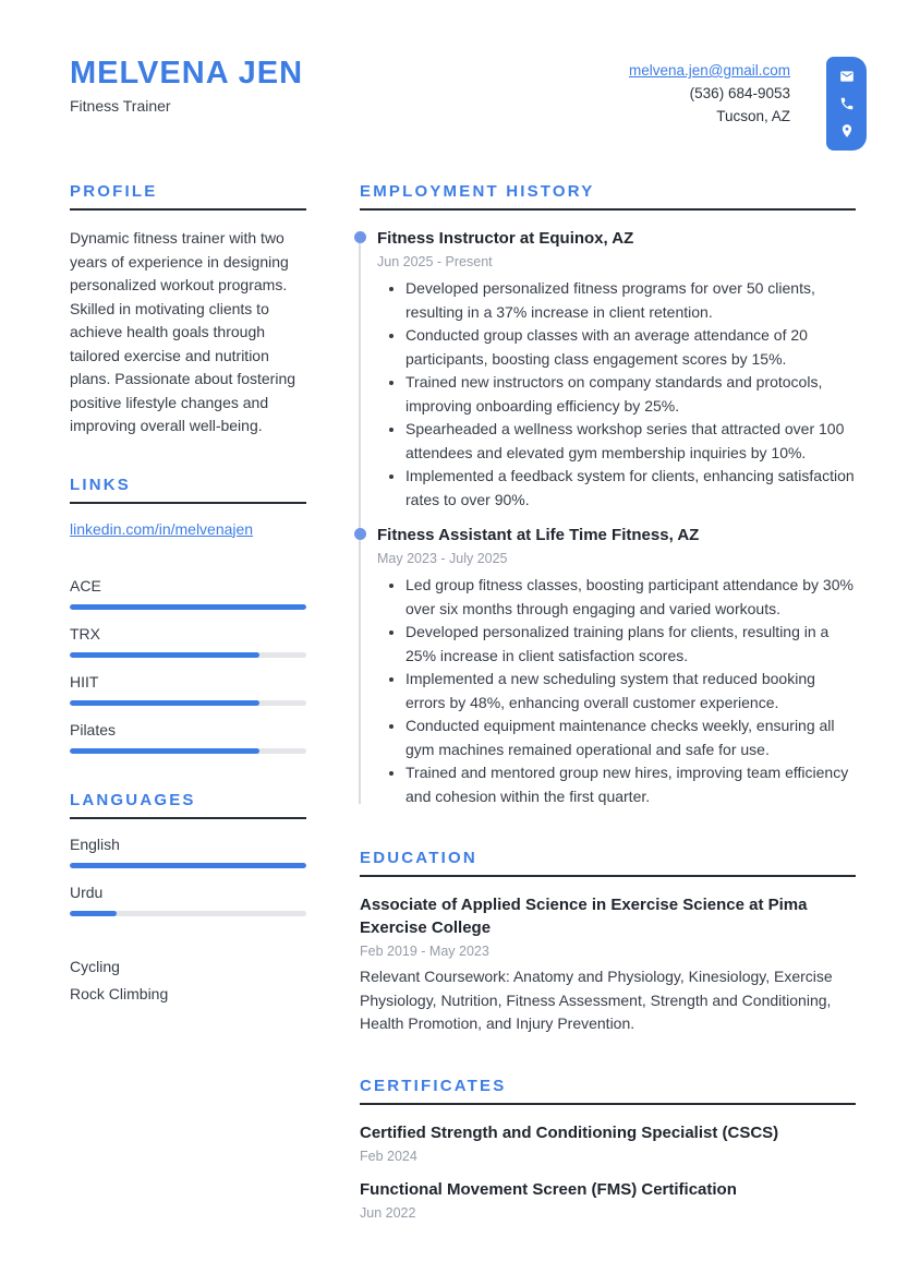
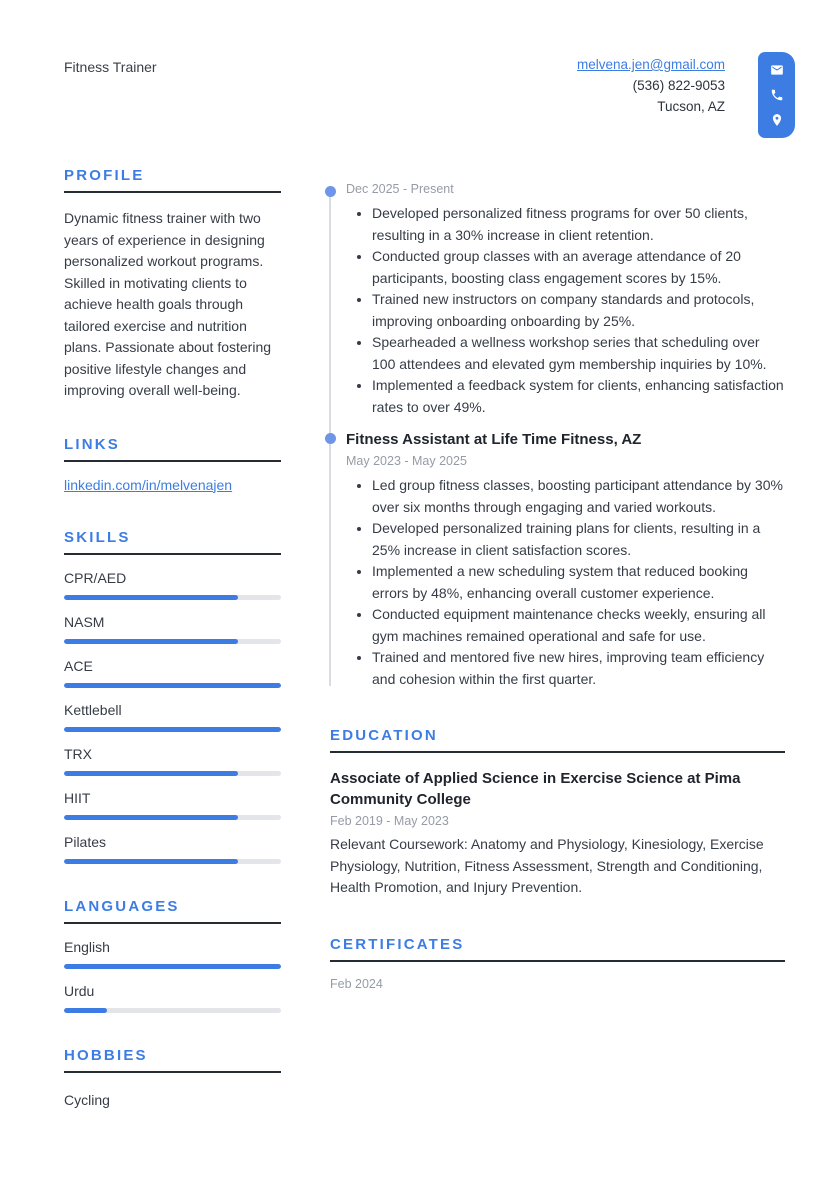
- MELVENA JEN
  Fitness Trainer
  melvena.jen@gmail.com
- (536) 684-9053
+ (536) 822-9053
  Tucson, AZ
  PROFILE
  Dynamic fitness trainer with two years of experience in designing personalized workout programs. Skilled in motivating clients to achieve health goals through tailored exercise and nutrition plans. Passionate about fostering positive lifestyle changes and improving overall well-being.
  LINKS
  linkedin.com/in/melvenajen
+ SKILLS
+ CPR/AED
+ NASM
  ACE
+ Kettlebell
  TRX
  HIIT
  Pilates
  LANGUAGES
  English
  Urdu
+ HOBBIES
  Cycling
- Rock Climbing
- EMPLOYMENT HISTORY
- Fitness Instructor at Equinox, AZ
- Jun 2025 - Present
+ Dec 2025 - Present
- Developed personalized fitness programs for over 50 clients, resulting in a 37% increase in client retention.
+ Developed personalized fitness programs for over 50 clients, resulting in a 30% increase in client retention.
  Conducted group classes with an average attendance of 20 participants, boosting class engagement scores by 15%.
- Trained new instructors on company standards and protocols, improving onboarding efficiency by 25%.
+ Trained new instructors on company standards and protocols, improving onboarding onboarding by 25%.
- Spearheaded a wellness workshop series that attracted over 100 attendees and elevated gym membership inquiries by 10%.
+ Spearheaded a wellness workshop series that scheduling over 100 attendees and elevated gym membership inquiries by 10%.
- Implemented a feedback system for clients, enhancing satisfaction rates to over 90%.
+ Implemented a feedback system for clients, enhancing satisfaction rates to over 49%.
  Fitness Assistant at Life Time Fitness, AZ
- May 2023 - July 2025
+ May 2023 - May 2025
  Led group fitness classes, boosting participant attendance by 30% over six months through engaging and varied workouts.
  Developed personalized training plans for clients, resulting in a 25% increase in client satisfaction scores.
  Implemented a new scheduling system that reduced booking errors by 48%, enhancing overall customer experience.
  Conducted equipment maintenance checks weekly, ensuring all gym machines remained operational and safe for use.
- Trained and mentored group new hires, improving team efficiency and cohesion within the first quarter.
+ Trained and mentored five new hires, improving team efficiency and cohesion within the first quarter.
  EDUCATION
- Associate of Applied Science in Exercise Science at Pima Exercise College
+ Associate of Applied Science in Exercise Science at Pima Community College
  Feb 2019 - May 2023
  Relevant Coursework: Anatomy and Physiology, Kinesiology, Exercise Physiology, Nutrition, Fitness Assessment, Strength and Conditioning, Health Promotion, and Injury Prevention.
  CERTIFICATES
- Certified Strength and Conditioning Specialist (CSCS)
  Feb 2024
- Functional Movement Screen (FMS) Certification
- Jun 2022
